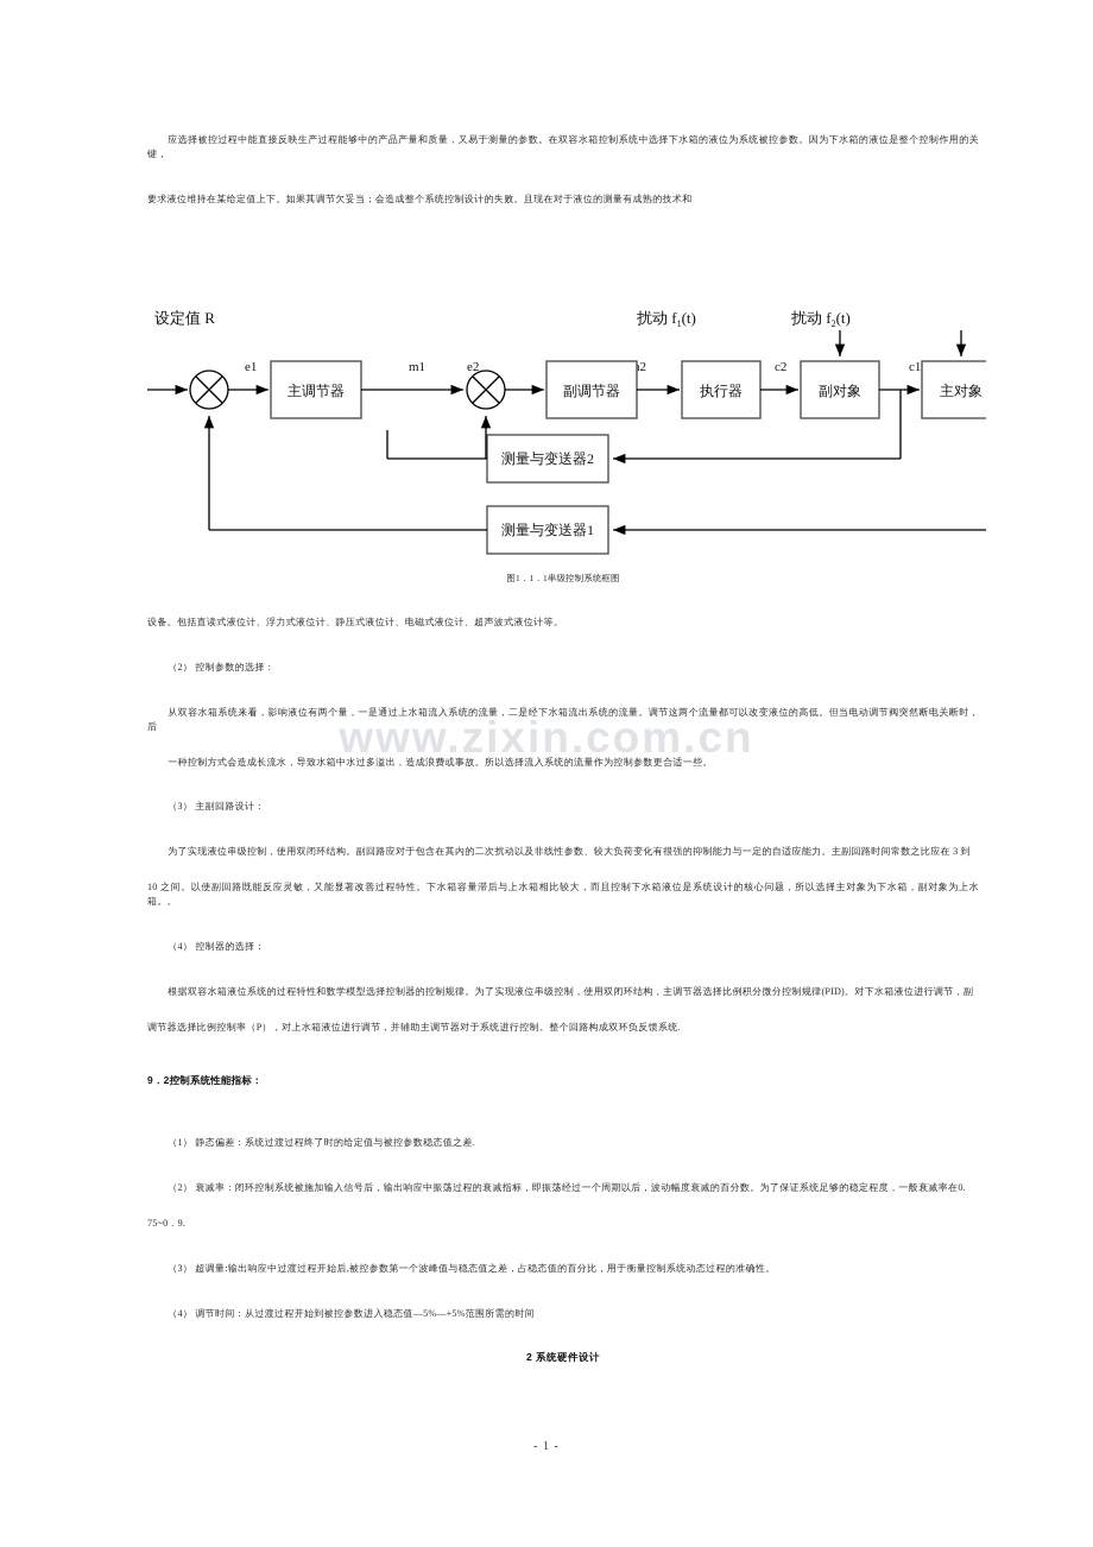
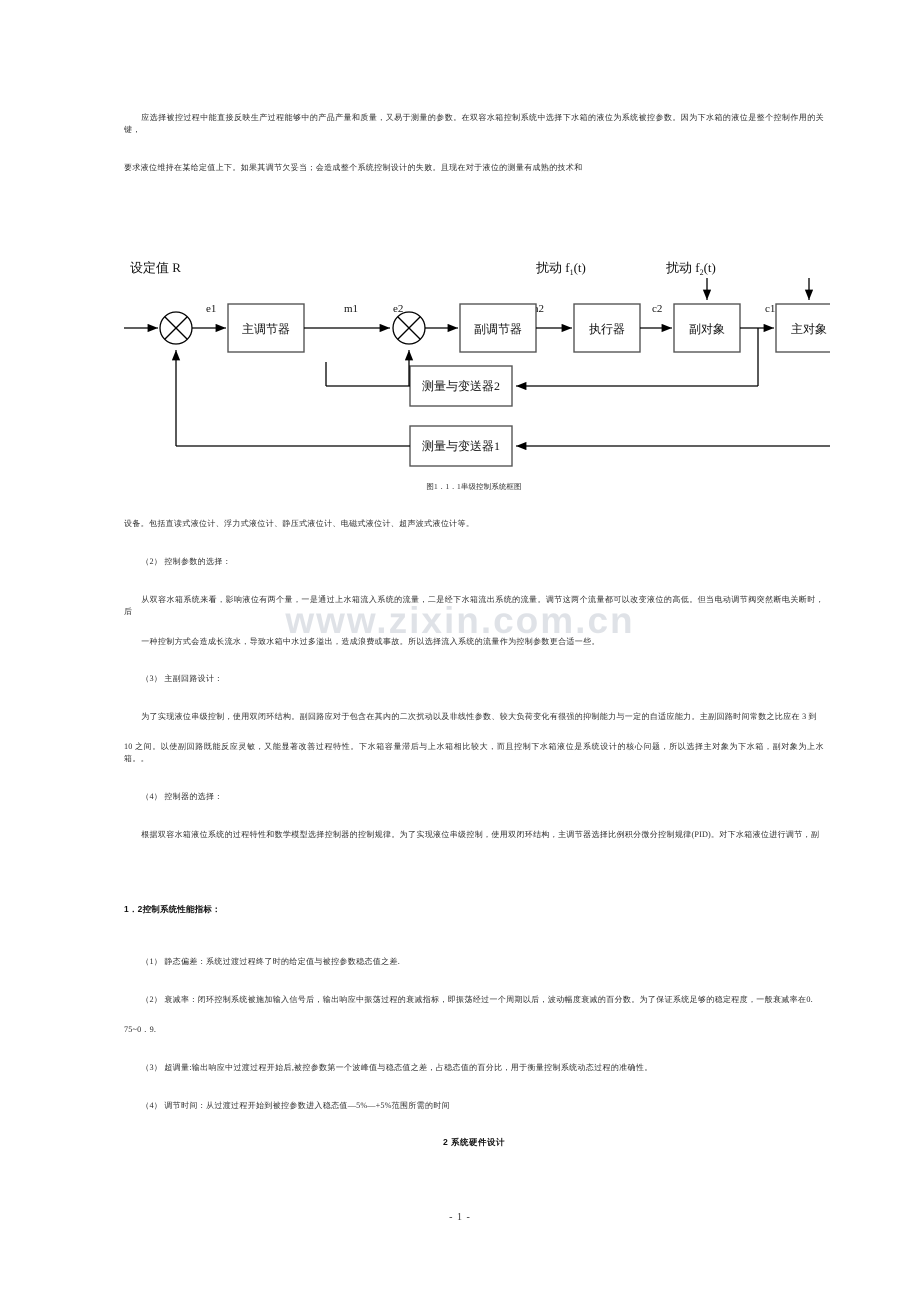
  www.zixin.com.cn
  应选择被控过程中能直接反映生产过程能够中的产品产量和质量，又易于测量的参数。在双容水箱控制系统中选择下水箱的液位为系统被控参数。因为下水箱的液位是整个控制作用的关键，
  要求液位维持在某给定值上下。如果其调节欠妥当；会造成整个系统控制设计的失败。且现在对于液位的测量有成熟的技术和
  设定值 R
  扰动 f1 (t)
  扰动 f2 (t)
  e1
  m1
  e2
  c2
  c1
  主调节器
  副调节器
  执行器
  副对象
  主对象
  测量与变送器2
  测量与变送器1
  图1．1．1串级控制系统框图
  设备。包括直读式液位计、浮力式液位计、静压式液位计、电磁式液位计、超声波式液位计等。
  （2） 控制参数的选择：
  从双容水箱系统来看，影响液位有两个量，一是通过上水箱流入系统的流量，二是经下水箱流出系统的流量。调节这两个流量都可以改变液位的高低。但当电动调节阀突然断电关断时，后
  一种控制方式会造成长流水，导致水箱中水过多溢出，造成浪费或事故。所以选择流入系统的流量作为控制参数更合适一些。
  （3） 主副回路设计：
  为了实现液位串级控制，使用双闭环结构。副回路应对于包含在其内的二次扰动以及非线性参数、较大负荷变化有很强的抑制能力与一定的自适应能力。主副回路时间常数之比应在 3 到
  10 之间。以使副回路既能反应灵敏，又能显著改善过程特性。下水箱容量滞后与上水箱相比较大，而且控制下水箱液位是系统设计的核心问题，所以选择主对象为下水箱，副对象为上水箱。。
  （4） 控制器的选择：
  根据双容水箱液位系统的过程特性和数学模型选择控制器的控制规律。为了实现液位串级控制，使用双闭环结构，主调节器选择比例积分微分控制规律(PID)。对下水箱液位进行调节，副
- 调节器选择比例控制率（P），对上水箱液位进行调节，并辅助主调节器对于系统进行控制。整个回路构成双环负反馈系统.
- 9．2控制系统性能指标：
+ 1．2控制系统性能指标：
  （1） 静态偏差：系统过渡过程终了时的给定值与被控参数稳态值之差.
  （2） 衰减率：闭环控制系统被施加输入信号后，输出响应中振荡过程的衰减指标，即振荡经过一个周期以后，波动幅度衰减的百分数。为了保证系统足够的稳定程度，一般衰减率在0.
  75~0．9.
  （3） 超调量:输出响应中过渡过程开始后,被控参数第一个波峰值与稳态值之差，占稳态值的百分比，用于衡量控制系统动态过程的准确性。
  （4） 调节时间：从过渡过程开始到被控参数进入稳态值—5%—+5%范围所需的时间
  2 系统硬件设计
  - 1 -
